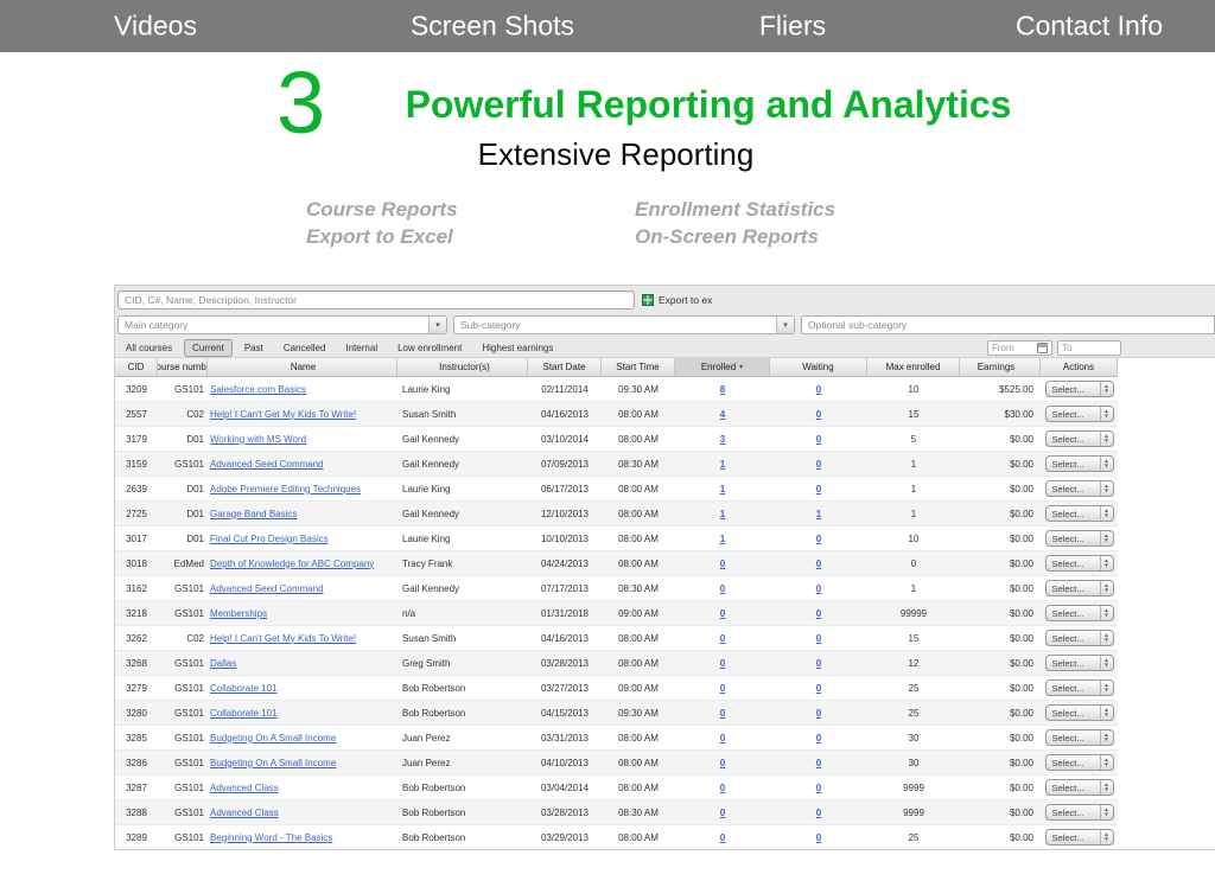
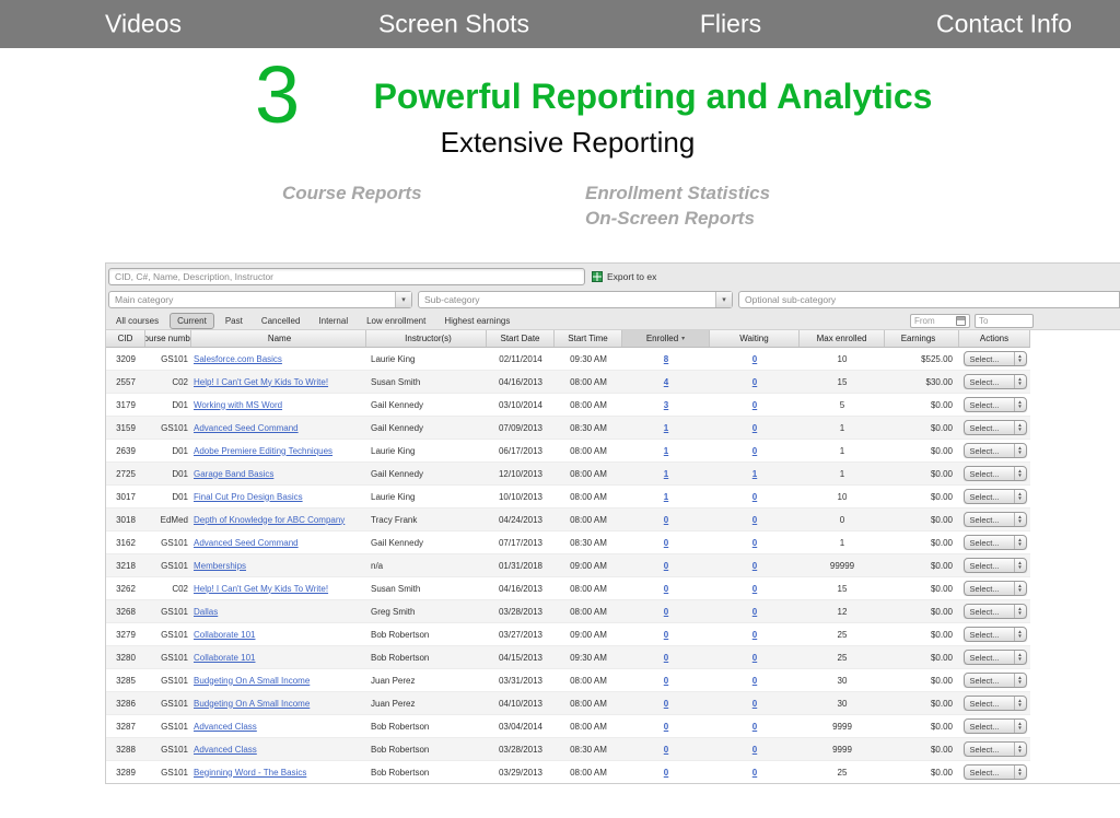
  Videos
  Screen Shots
  Fliers
  Contact Info
  3
  Powerful Reporting and Analytics
  Extensive Reporting
  Course Reports
- Export to Excel
  Enrollment Statistics
  On-Screen Reports
  CID, C#, Name, Description, Instructor
  Export to ex
  Main category
  Sub-category
  Optional sub-category
  All courses
  Current
  Past
  Cancelled
  Internal
  Low enrollment
  Highest earnings
  From
  To
  CID
  ourse numb
  Name
  Instructor(s)
  Start Date
  Start Time
  Enrolled
  Waiting
  Max enrolled
  Earnings
  Actions
  3209
  GS101
  Salesforce.com Basics
  Laurie King
  02/11/2014
  09:30 AM
  8
  0
  10
  $525.00
  Select...
  2557
  C02
  Help! I Can't Get My Kids To Write!
  Susan Smith
  04/16/2013
  08:00 AM
  4
  0
  15
  $30.00
  Select...
  3179
  D01
  Working with MS Word
  Gail Kennedy
  03/10/2014
  08:00 AM
  3
  0
  5
  $0.00
  Select...
  3159
  GS101
  Advanced Seed Command
  Gail Kennedy
  07/09/2013
  08:30 AM
  1
  0
  1
  $0.00
  Select...
  2639
  D01
  Adobe Premiere Editing Techniques
  Laurie King
  06/17/2013
  08:00 AM
  1
  0
  1
  $0.00
  Select...
  2725
  D01
  Garage Band Basics
  Gail Kennedy
  12/10/2013
  08:00 AM
  1
  1
  1
  $0.00
  Select...
  3017
  D01
  Final Cut Pro Design Basics
  Laurie King
  10/10/2013
  08:00 AM
  1
  0
  10
  $0.00
  Select...
  3018
  EdMed
  Depth of Knowledge for ABC Company
  Tracy Frank
  04/24/2013
  08:00 AM
  0
  0
  0
  $0.00
  Select...
  3162
  GS101
  Advanced Seed Command
  Gail Kennedy
  07/17/2013
  08:30 AM
  0
  0
  1
  $0.00
  Select...
  3218
  GS101
  Memberships
  n/a
  01/31/2018
  09:00 AM
  0
  0
  99999
  $0.00
  Select...
  3262
  C02
  Help! I Can't Get My Kids To Write!
  Susan Smith
  04/16/2013
  08:00 AM
  0
  0
  15
  $0.00
  Select...
  3268
  GS101
  Dallas
  Greg Smith
  03/28/2013
  08:00 AM
  0
  0
  12
  $0.00
  Select...
  3279
  GS101
  Collaborate 101
  Bob Robertson
  03/27/2013
  09:00 AM
  0
  0
  25
  $0.00
  Select...
  3280
  GS101
  Collaborate 101
  Bob Robertson
  04/15/2013
  09:30 AM
  0
  0
  25
  $0.00
  Select...
  3285
  GS101
  Budgeting On A Small Income
  Juan Perez
  03/31/2013
  08:00 AM
  0
  0
  30
  $0.00
  Select...
  3286
  GS101
  Budgeting On A Small Income
  Juan Perez
  04/10/2013
  08:00 AM
  0
  0
  30
  $0.00
  Select...
  3287
  GS101
  Advanced Class
  Bob Robertson
  03/04/2014
  08:00 AM
  0
  0
  9999
  $0.00
  Select...
  3288
  GS101
  Advanced Class
  Bob Robertson
  03/28/2013
  08:30 AM
  0
  0
  9999
  $0.00
  Select...
  3289
  GS101
  Beginning Word - The Basics
  Bob Robertson
  03/29/2013
  08:00 AM
  0
  0
  25
  $0.00
  Select...
